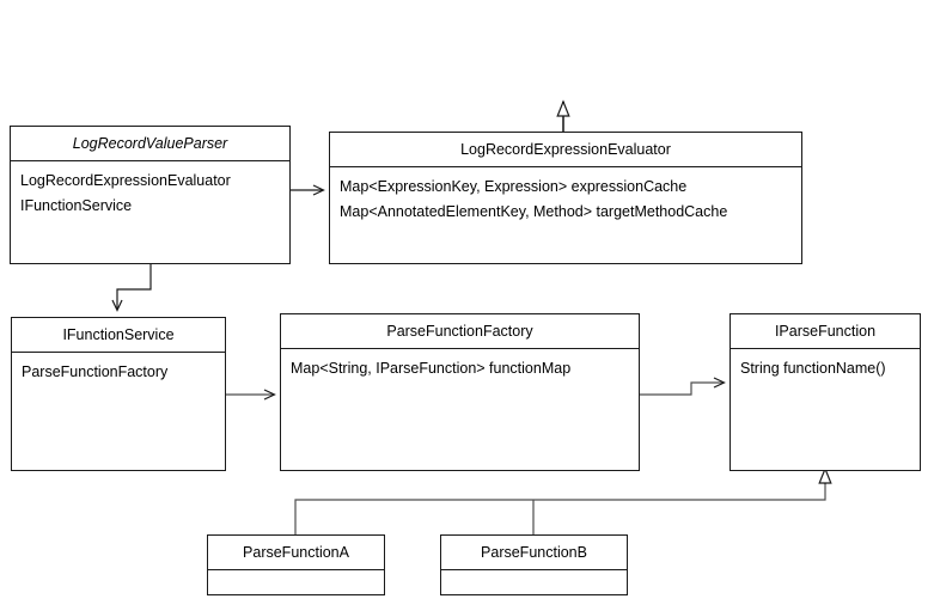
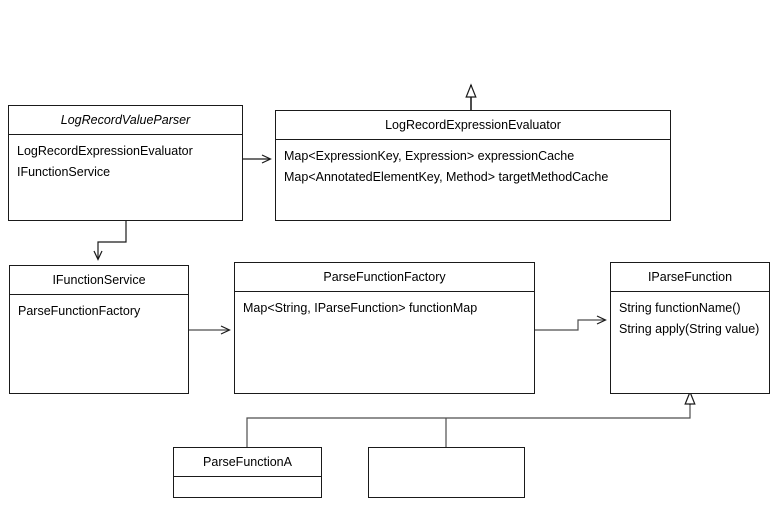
  LogRecordValueParser
  LogRecordExpressionEvaluator
  IFunctionService
  LogRecordExpressionEvaluator
  Map<ExpressionKey, Expression> expressionCache
  Map<AnnotatedElementKey, Method> targetMethodCache
  IFunctionService
  ParseFunctionFactory
  ParseFunctionFactory
  Map<String, IParseFunction> functionMap
  IParseFunction
  String functionName()
+ String apply(String value)
  ParseFunctionA
- ParseFunctionB
